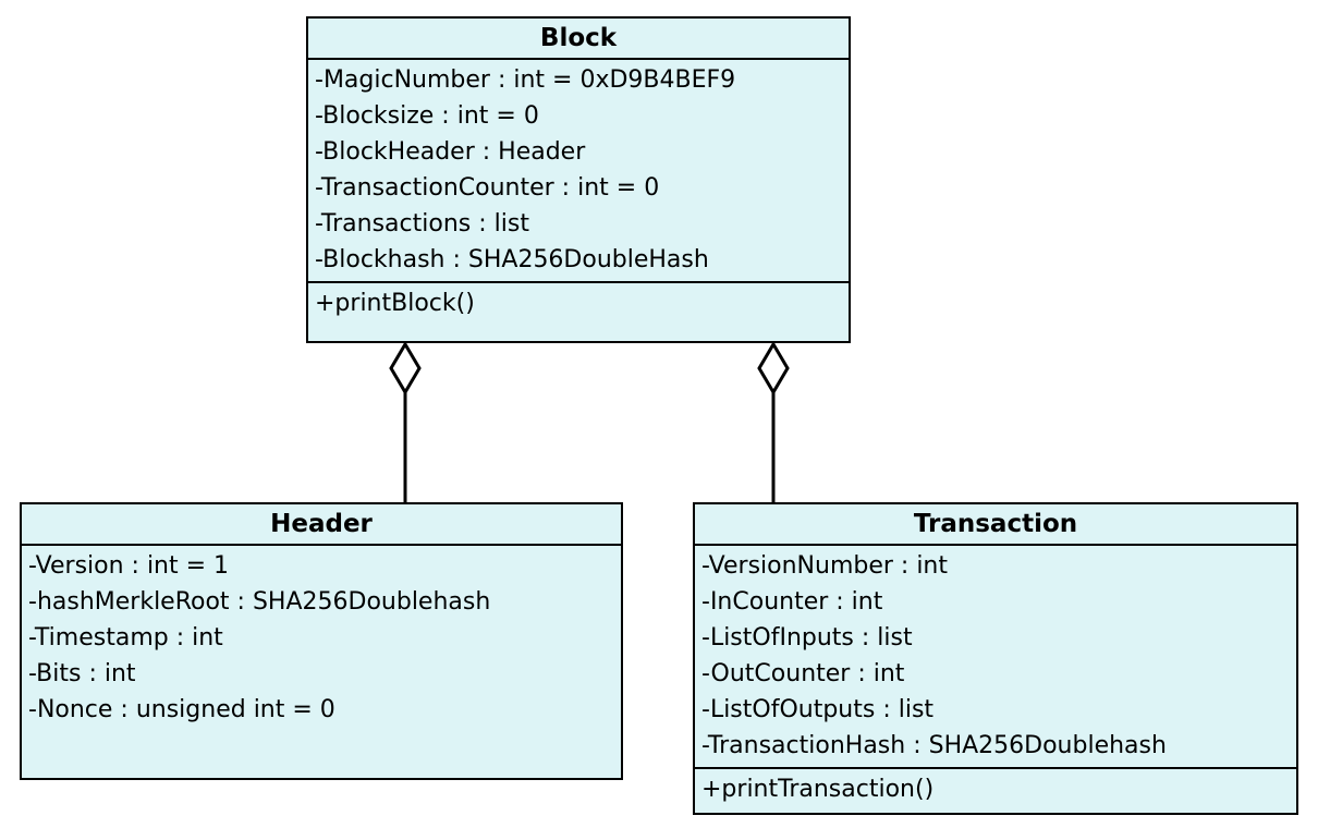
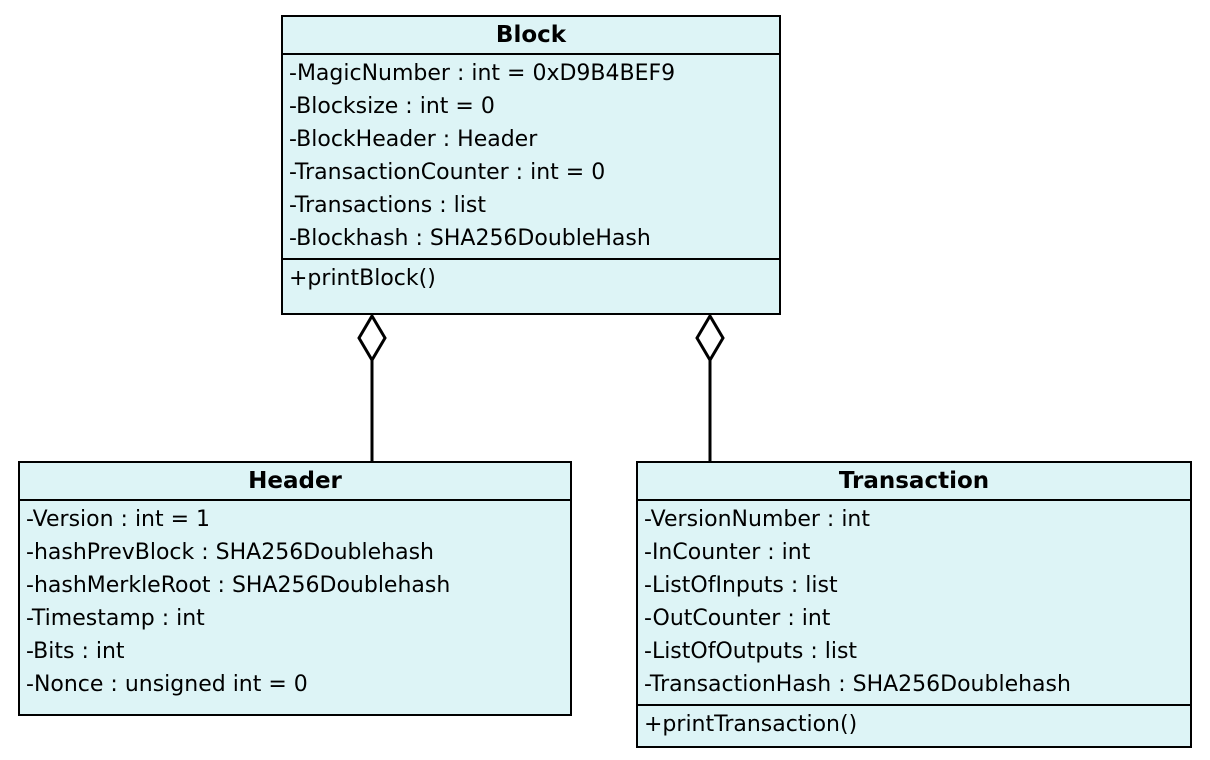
  Block
  -MagicNumber : int = 0xD9B4BEF9
  -Blocksize : int = 0
  -BlockHeader : Header
  -TransactionCounter : int = 0
  -Transactions : list
  -Blockhash : SHA256DoubleHash
  +printBlock()
  Header
  -Version : int = 1
+ -hashPrevBlock : SHA256Doublehash
  -hashMerkleRoot : SHA256Doublehash
  -Timestamp : int
  -Bits : int
  -Nonce : unsigned int = 0
  Transaction
  -VersionNumber : int
  -InCounter : int
  -ListOfInputs : list
  -OutCounter : int
  -ListOfOutputs : list
  -TransactionHash : SHA256Doublehash
  +printTransaction()
